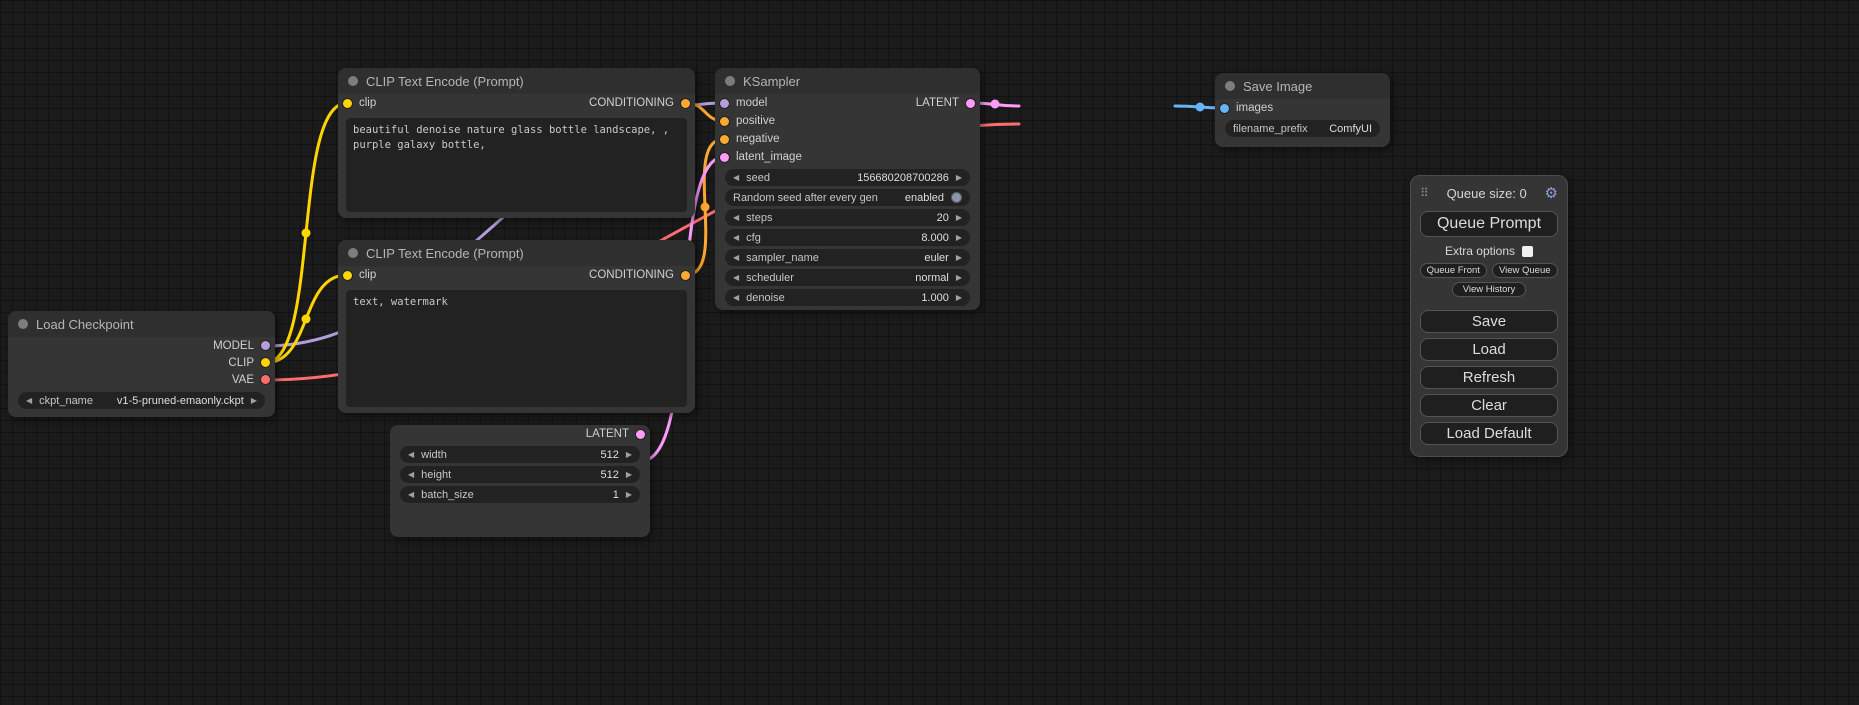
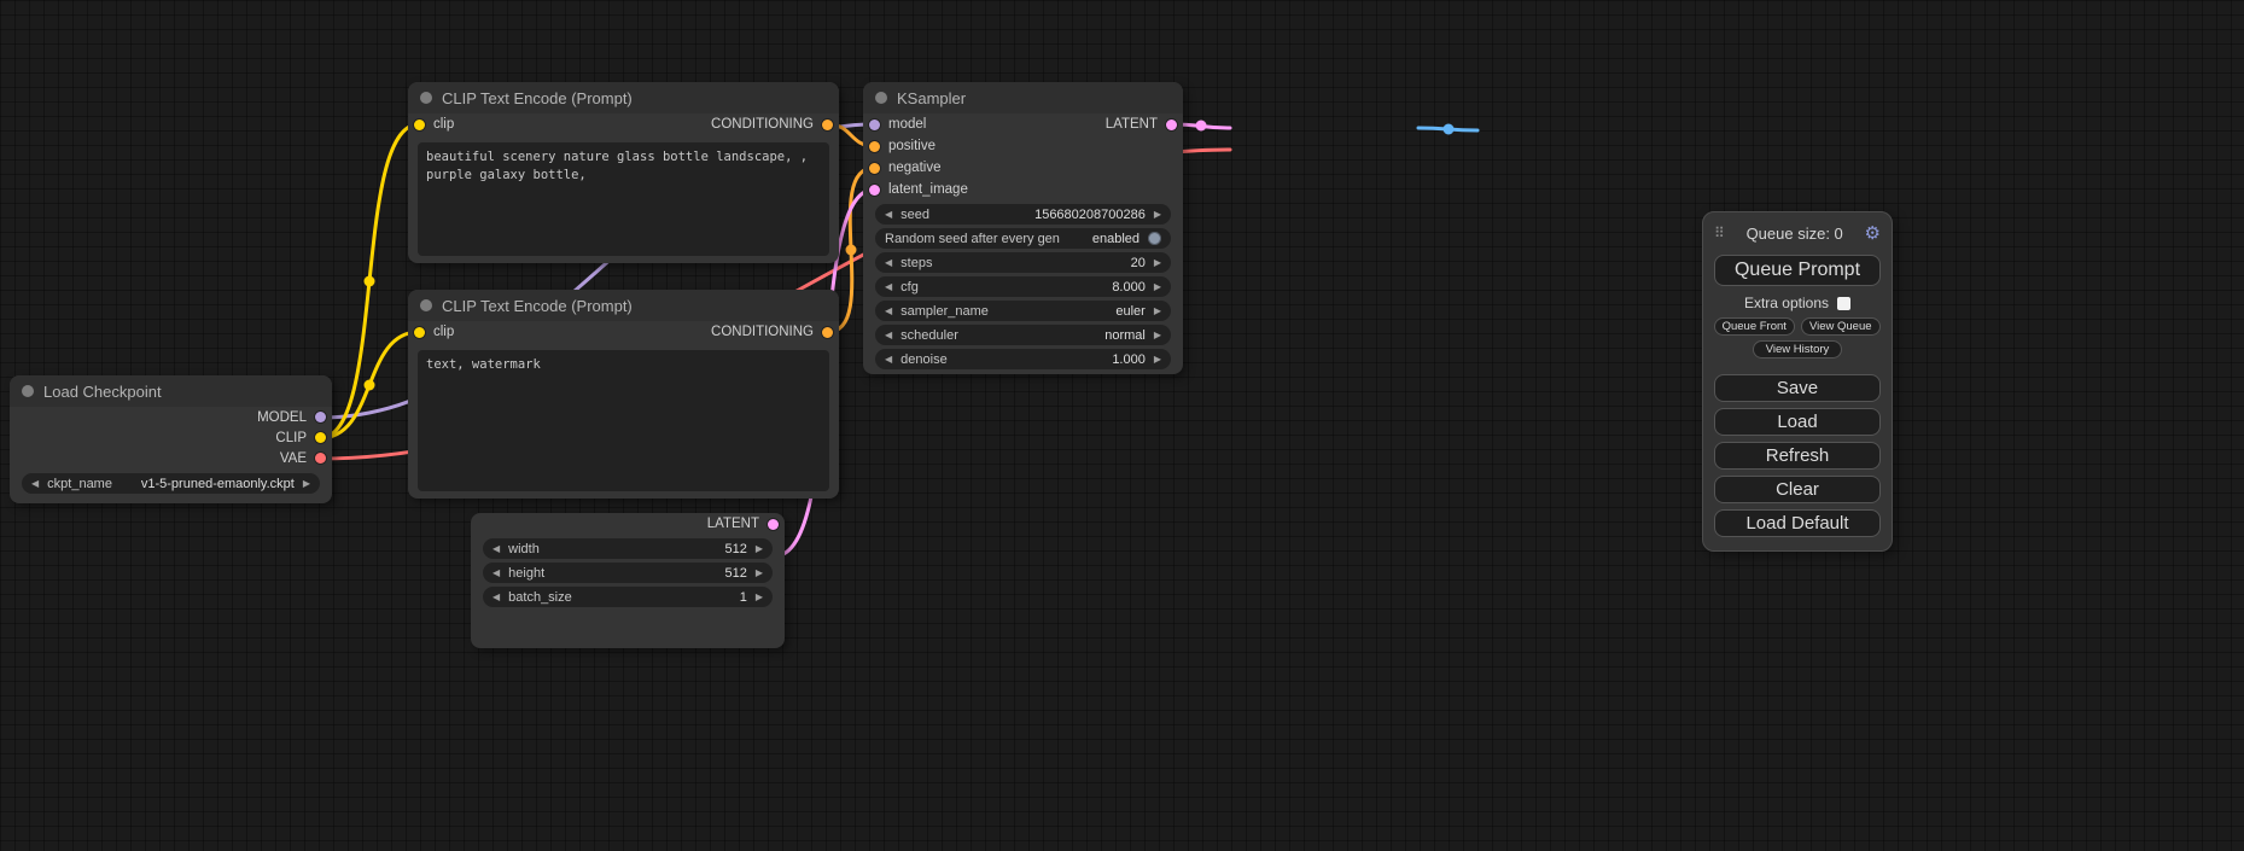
  Load Checkpoint
  MODEL
  CLIP
  VAE
  ◀
  ckpt_name
  v1-5-pruned-emaonly.ckpt
  ▶
  CLIP Text Encode (Prompt)
  clip
  CONDITIONING
- beautiful denoise nature glass bottle landscape, , purple galaxy bottle,
+ beautiful scenery nature glass bottle landscape, , purple galaxy bottle,
  CLIP Text Encode (Prompt)
  clip
  CONDITIONING
  text, watermark
  LATENT
  ◀
  width
  512
  ▶
  ◀
  height
  512
  ▶
  ◀
  batch_size
  1
  ▶
  KSampler
  model
  LATENT
  positive
  negative
  latent_image
  ◀
  seed
  156680208700286
  ▶
  Random seed after every gen
  enabled
  ◀
  steps
  20
  ▶
  ◀
  cfg
  8.000
  ▶
  ◀
  sampler_name
  euler
  ▶
  ◀
  scheduler
  normal
  ▶
  ◀
  denoise
  1.000
  ▶
- Save Image
- images
- filename_prefix
- ComfyUI
  ⠿
  Queue size: 0
  ⚙
  Queue Prompt
  Extra options
  Queue Front
  View Queue
  View History
  Save
  Load
  Refresh
  Clear
  Load Default
